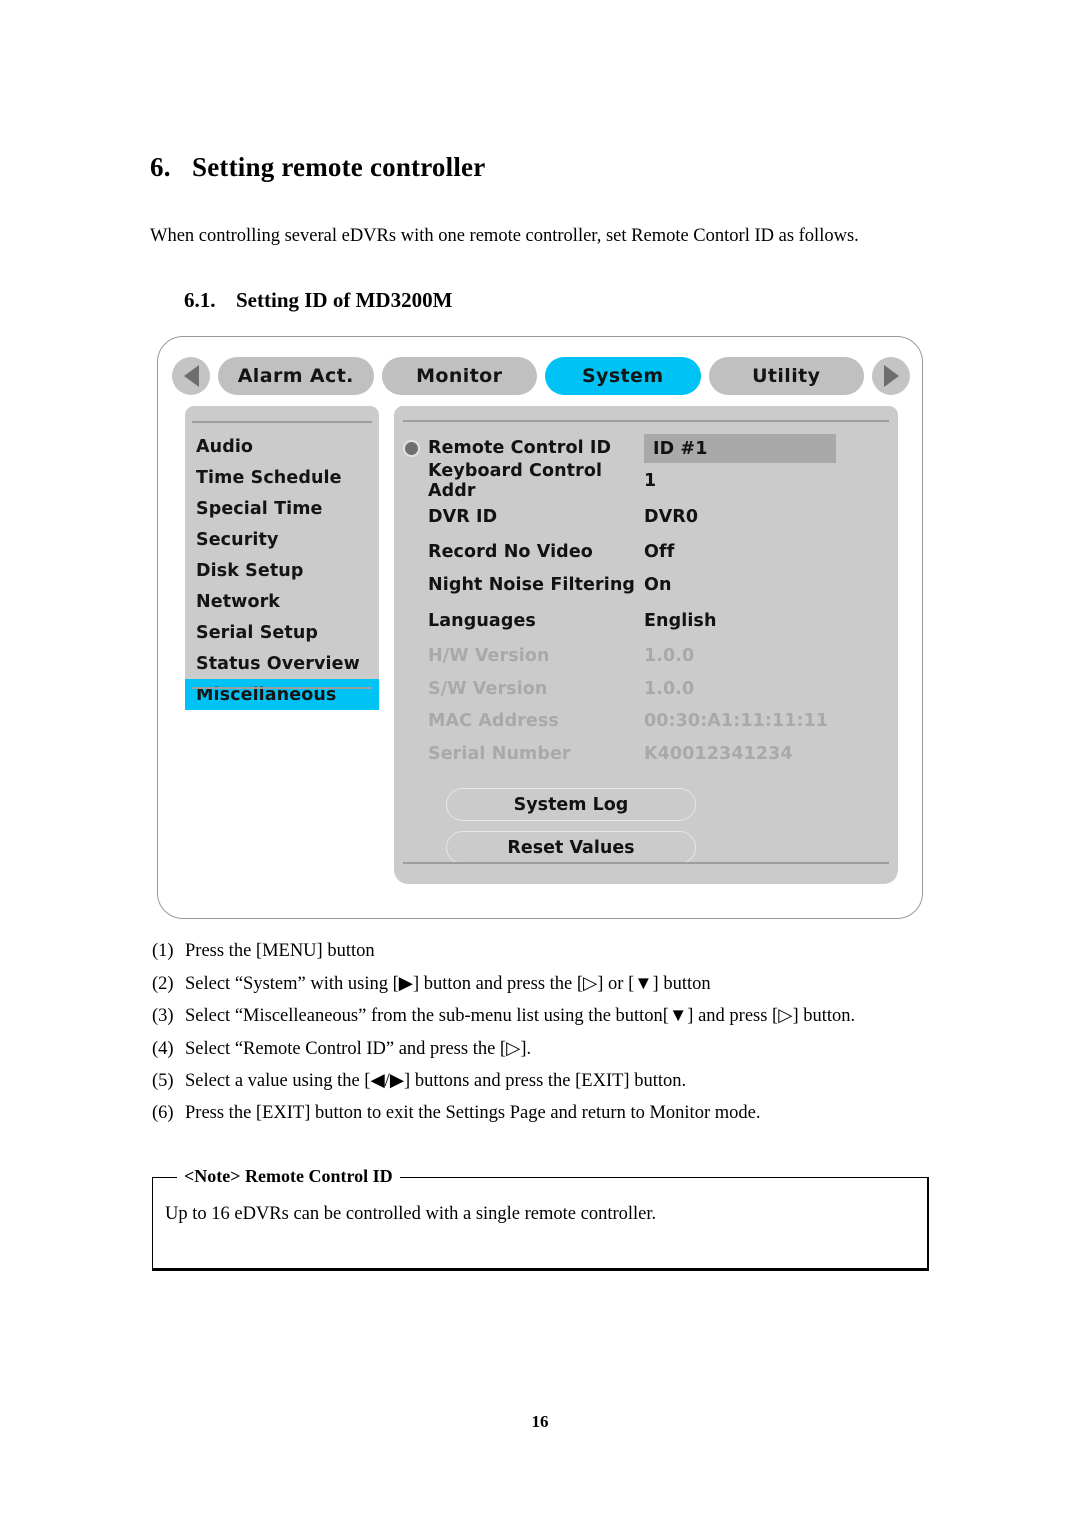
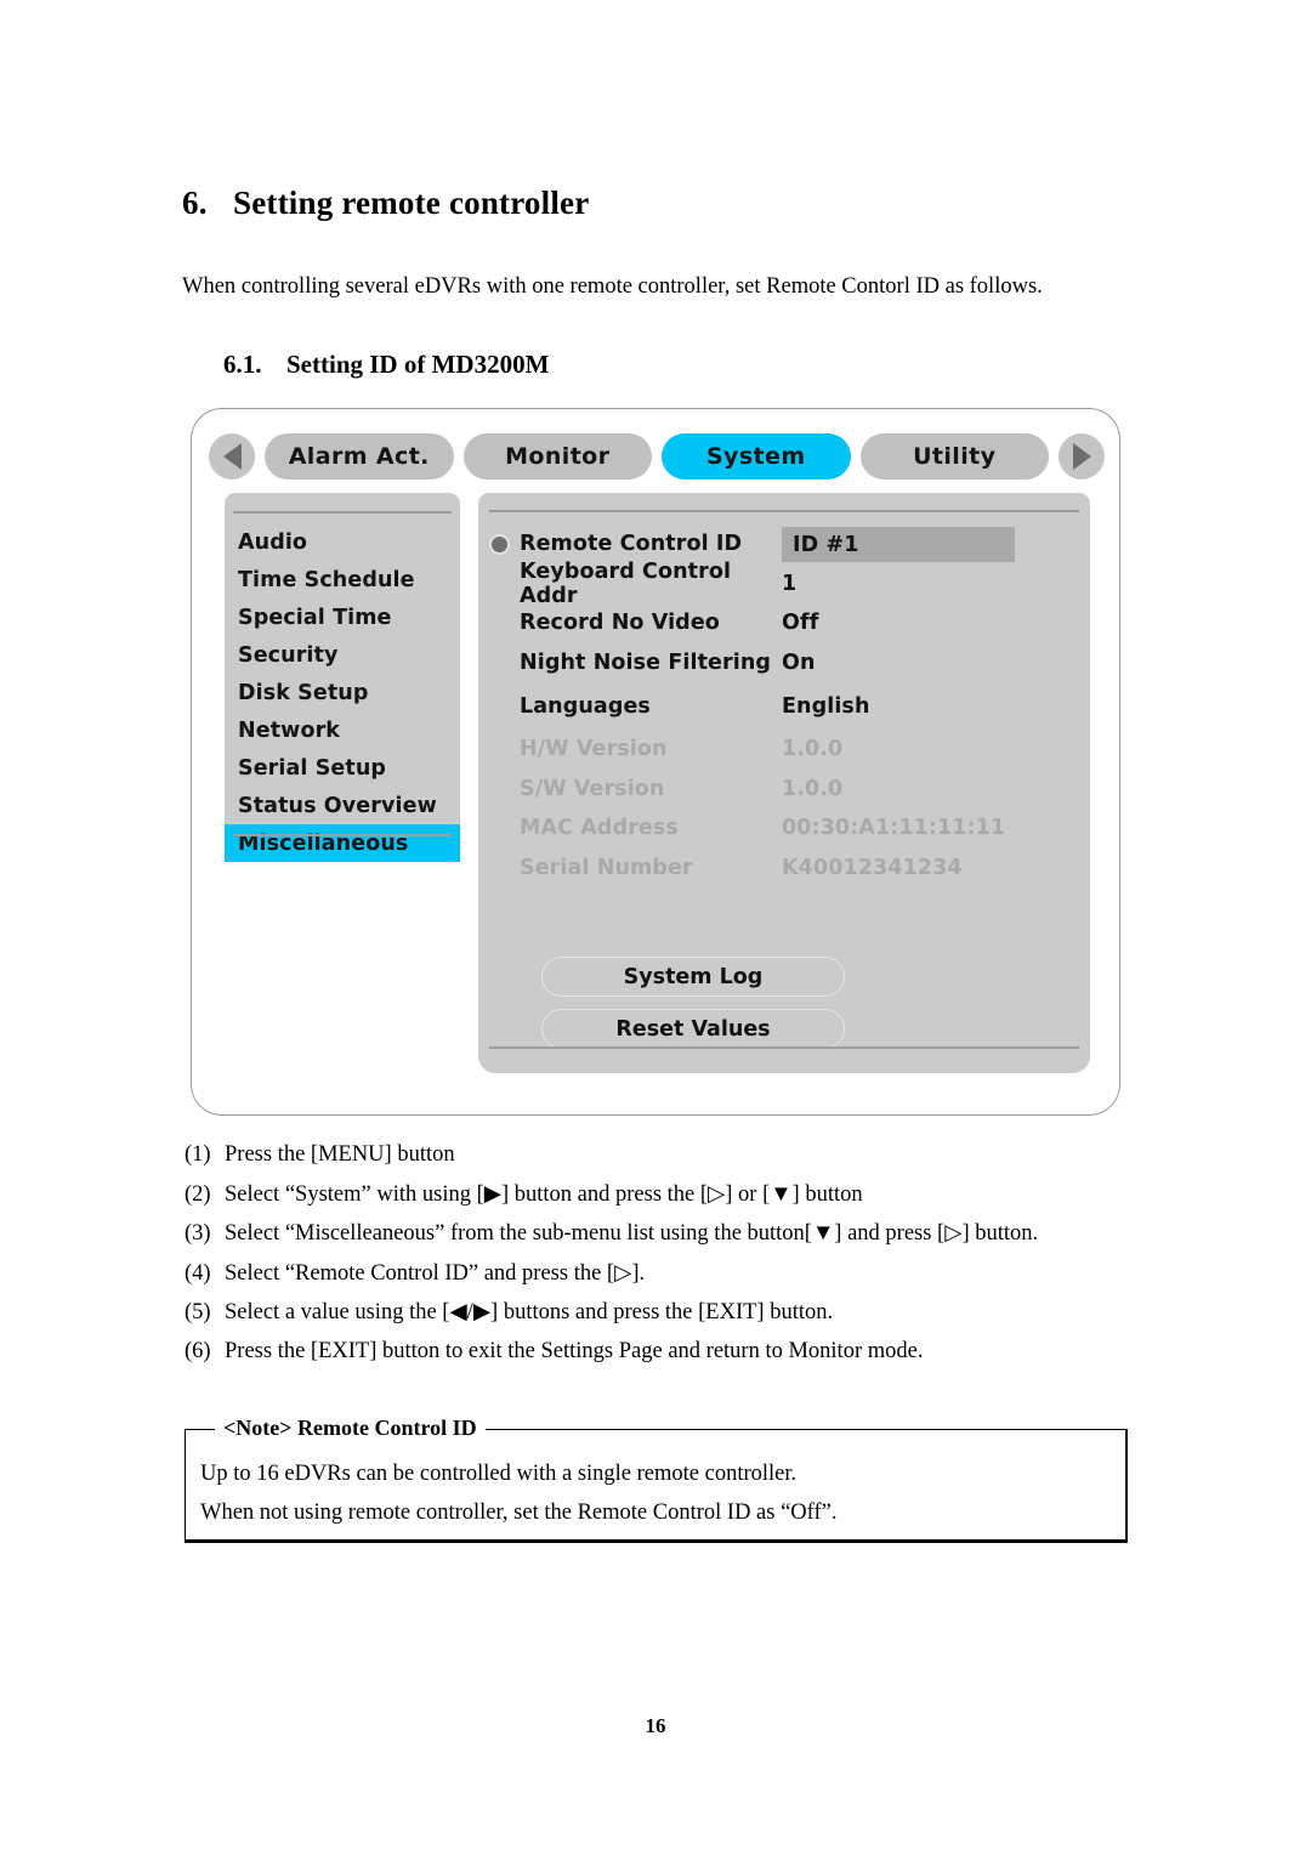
  6.
  Setting remote controller
  When controlling several eDVRs with one remote controller, set Remote Contorl ID as follows.
  6.1.
  Setting ID of MD3200M
  Alarm Act.
  Monitor
  System
  Utility
  Audio
  Time Schedule
  Special Time
  Security
  Disk Setup
  Network
  Serial Setup
  Status Overview
  Miscellaneous
  Remote Control ID
  ID #1
  Keyboard Control Addr
  1
- DVR ID
- DVR0
  Record No Video
  Off
  Night Noise Filtering
  On
  Languages
  English
  H/W Version
  1.0.0
  S/W Version
  1.0.0
  MAC Address
  00:30:A1:11:11:11
  Serial Number
  K40012341234
  System Log
  Reset Values
  (1)
  Press the [MENU] button
  (2)
  Select “System” with using [▶] button and press the [▷] or [▼] button
  (3)
  Select “Miscelleaneous” from the sub-menu list using the button[▼] and press [▷] button.
  (4)
  Select “Remote Control ID” and press the [▷].
  (5)
  Select a value using the [◀/▶] buttons and press the [EXIT] button.
  (6)
  Press the [EXIT] button to exit the Settings Page and return to Monitor mode.
  <Note> Remote Control ID
  Up to 16 eDVRs can be controlled with a single remote controller.
+ When not using remote controller, set the Remote Control ID as “Off”.
  16
